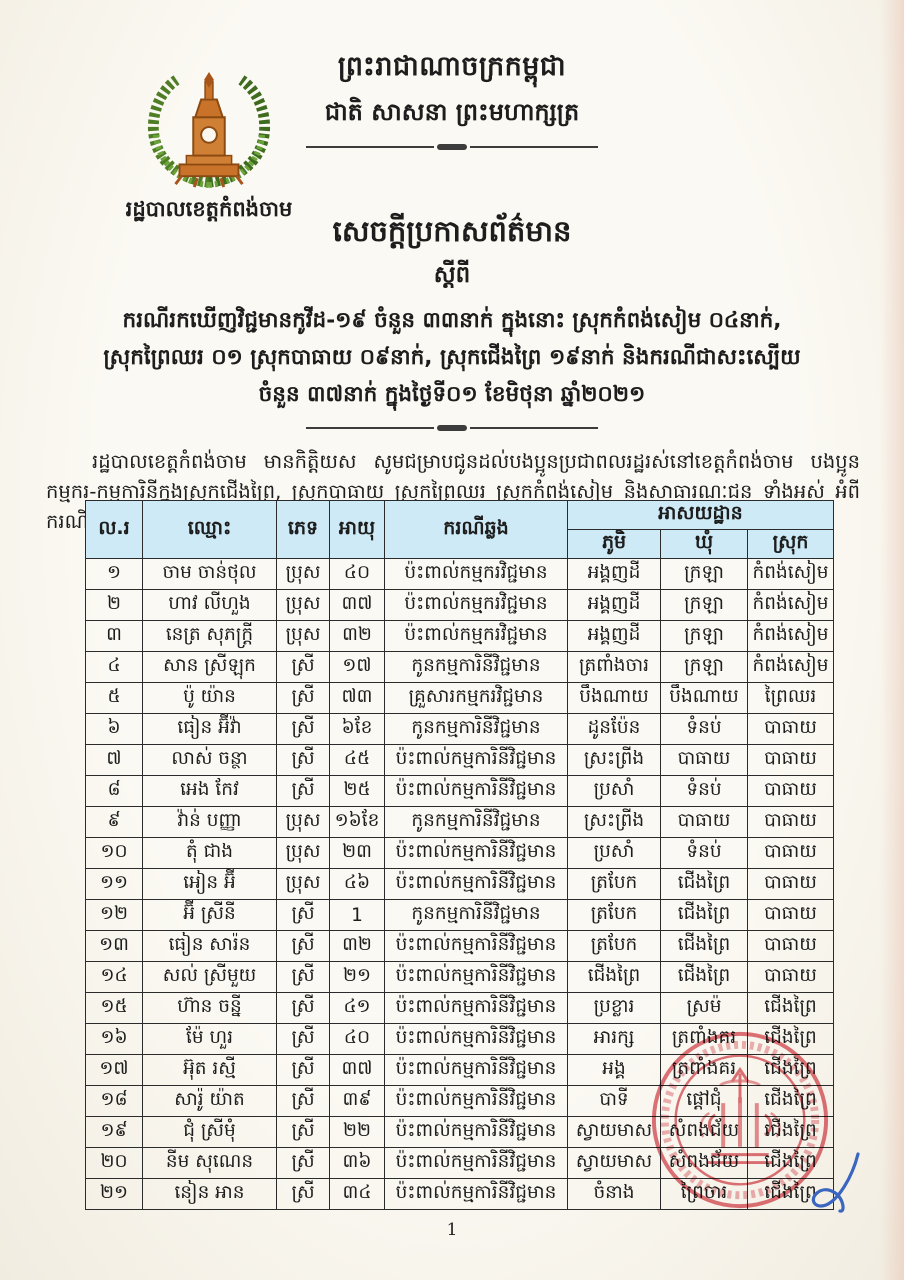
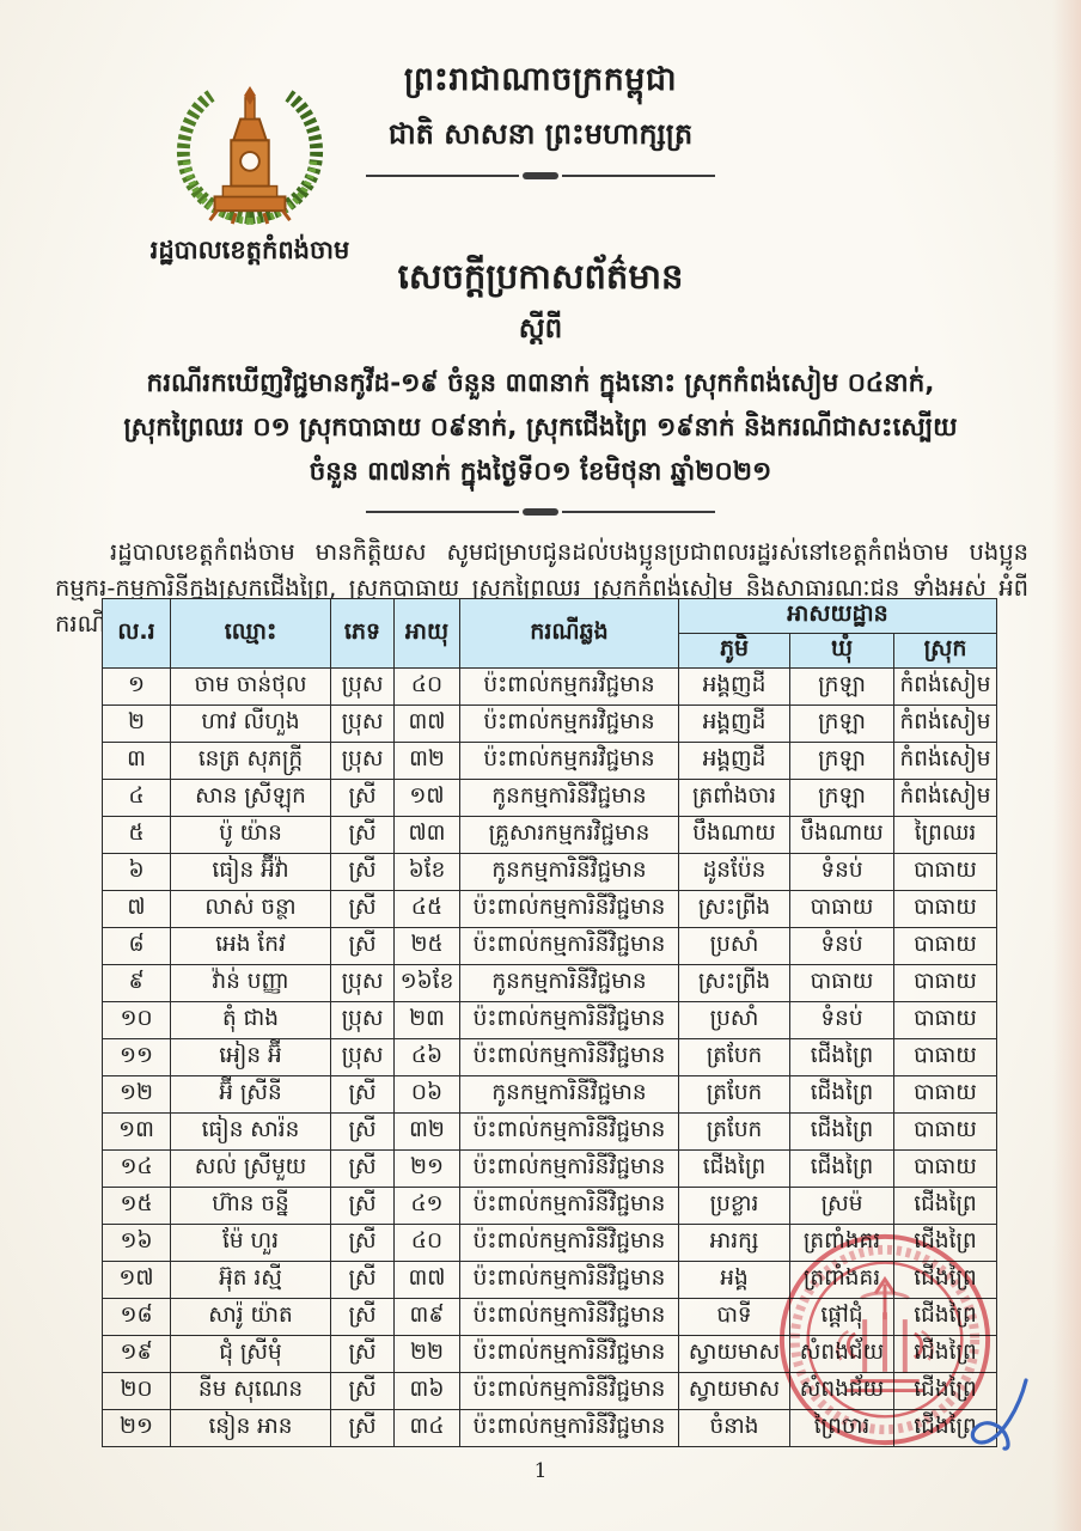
  ព្រះរាជាណាចក្រកម្ពុជា
  ជាតិ សាសនា ព្រះមហាក្សត្រ
  រដ្ឋបាលខេត្តកំពង់ចាម
  សេចក្តីប្រកាសព័ត៌មាន
  ស្តីពី
  ករណីរកឃើញវិជ្ជមានកូវីដ-១៩ ចំនួន ៣៣នាក់ ក្នុងនោះ ស្រុកកំពង់សៀម ០៤នាក់,
  ស្រុកព្រៃឈរ ០១ ស្រុកបាធាយ ០៩នាក់, ស្រុកជើងព្រៃ ១៩នាក់ និងករណីជាសះស្បើយ
  ចំនួន ៣៧នាក់ ក្នុងថ្ងៃទី០១ ខែមិថុនា ឆ្នាំ២០២១
  រដ្ឋបាលខេត្តកំពង់ចាម មានកិត្តិយស សូមជម្រាបជូនដល់បងប្អូនប្រជាពលរដ្ឋរស់នៅខេត្តកំពង់ចាម បងប្អូនកម្មករ-កម្មការិនីក្នុងស្រុកជើងព្រៃ, ស្រុកបាធាយ ស្រុកព្រៃឈរ ស្រុកកំពង់សៀម និងសាធារណៈជន ទាំងអស់ អំពីករណី
  ល.រ	ឈ្មោះ	ភេទ	អាយុ	ករណីឆ្លង	អាសយដ្ឋាន
  ភូមិ	ឃុំ	ស្រុក
  ១	ចាម ចាន់ថុល	ប្រុស	៤០	ប៉ះពាល់កម្មករវិជ្ជមាន	អង្គញដី	ក្រឡា	កំពង់សៀម
  ២	ហាវ លីហួង	ប្រុស	៣៧	ប៉ះពាល់កម្មករវិជ្ជមាន	អង្គញដី	ក្រឡា	កំពង់សៀម
  ៣	នេត្រ សុភក្រ្តី	ប្រុស	៣២	ប៉ះពាល់កម្មករវិជ្ជមាន	អង្គញដី	ក្រឡា	កំពង់សៀម
  ៤	សាន ស្រីឡុក	ស្រី	១៧	កូនកម្មការិនីវិជ្ជមាន	ត្រពាំងចារ	ក្រឡា	កំពង់សៀម
  ៥	ប៉ូ យ៉ាន	ស្រី	៧៣	គ្រួសារកម្មករវិជ្ជមាន	បឹងណាយ	បឹងណាយ	ព្រៃឈរ
  ៦	ធៀន អ៊ីវ៉ា	ស្រី	៦ខែ	កូនកម្មការិនីវិជ្ជមាន	ដូនប៉ែន	ទំនប់	បាធាយ
  ៧	លាស់ ចន្ថា	ស្រី	៤៥	ប៉ះពាល់កម្មការិនីវិជ្ជមាន	ស្រះព្រីង	បាធាយ	បាធាយ
  ៨	អេង កែវ	ស្រី	២៥	ប៉ះពាល់កម្មការិនីវិជ្ជមាន	ប្រសាំ	ទំនប់	បាធាយ
  ៩	វ៉ាន់ បញ្ញា	ប្រុស	១៦ខែ	កូនកម្មការិនីវិជ្ជមាន	ស្រះព្រីង	បាធាយ	បាធាយ
  ១០	តុំ ជាង	ប្រុស	២៣	ប៉ះពាល់កម្មការិនីវិជ្ជមាន	ប្រសាំ	ទំនប់	បាធាយ
  ១១	អៀន អ៊ី	ប្រុស	៤៦	ប៉ះពាល់កម្មការិនីវិជ្ជមាន	ត្របែក	ជើងព្រៃ	បាធាយ
- ១២	អ៊ី ស្រីនី	ស្រី	1	កូនកម្មការិនីវិជ្ជមាន	ត្របែក	ជើងព្រៃ	បាធាយ
+ ១២	អ៊ី ស្រីនី	ស្រី	០៦	កូនកម្មការិនីវិជ្ជមាន	ត្របែក	ជើងព្រៃ	បាធាយ
  ១៣	ធៀន សារ៉ន	ស្រី	៣២	ប៉ះពាល់កម្មការិនីវិជ្ជមាន	ត្របែក	ជើងព្រៃ	បាធាយ
  ១៤	សល់ ស្រីមួយ	ស្រី	២១	ប៉ះពាល់កម្មការិនីវិជ្ជមាន	ជើងព្រៃ	ជើងព្រៃ	បាធាយ
  ១៥	ហ៊ាន ចន្នី	ស្រី	៤១	ប៉ះពាល់កម្មការិនីវិជ្ជមាន	ប្រខ្លារ	ស្រម៉	ជើងព្រៃ
  ១៦	ម៉ែ ហួរ	ស្រី	៤០	ប៉ះពាល់កម្មការិនីវិជ្ជមាន	អារក្ស	ត្រពាំងគរ	ជើងព្រៃ
  ១៧	អ៊ុត រស្មី	ស្រី	៣៧	ប៉ះពាល់កម្មការិនីវិជ្ជមាន	អង្គ	ត្រពាំងគរ	ជើងព្រៃ
  ១៨	សារ៉ូ យ៉ាត	ស្រី	៣៩	ប៉ះពាល់កម្មការិនីវិជ្ជមាន	បាទី	ផ្តៅជុំ	ជើងព្រៃ
  ១៩	ជុំ ស្រីមុំ	ស្រី	២២	ប៉ះពាល់កម្មការិនីវិជ្ជមាន	ស្វាយមាស	សំពងជ័យ	ជើងព្រៃ
  ២០	នីម សុណេន	ស្រី	៣៦	ប៉ះពាល់កម្មការិនីវិជ្ជមាន	ស្វាយមាស	សំពងជ័យ	ជើងព្រៃ
  ២១	នៀន អាន	ស្រី	៣៤	ប៉ះពាល់កម្មការិនីវិជ្ជមាន	ចំនាង	ព្រៃចារ	ជើងព្រៃ
  1
